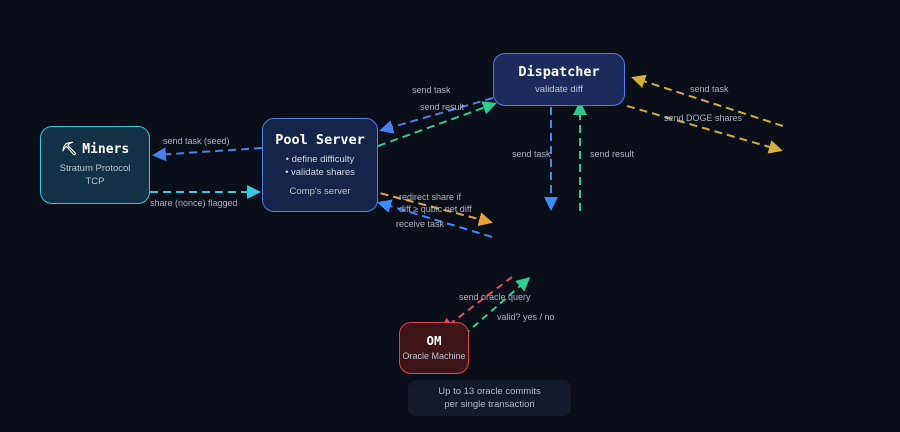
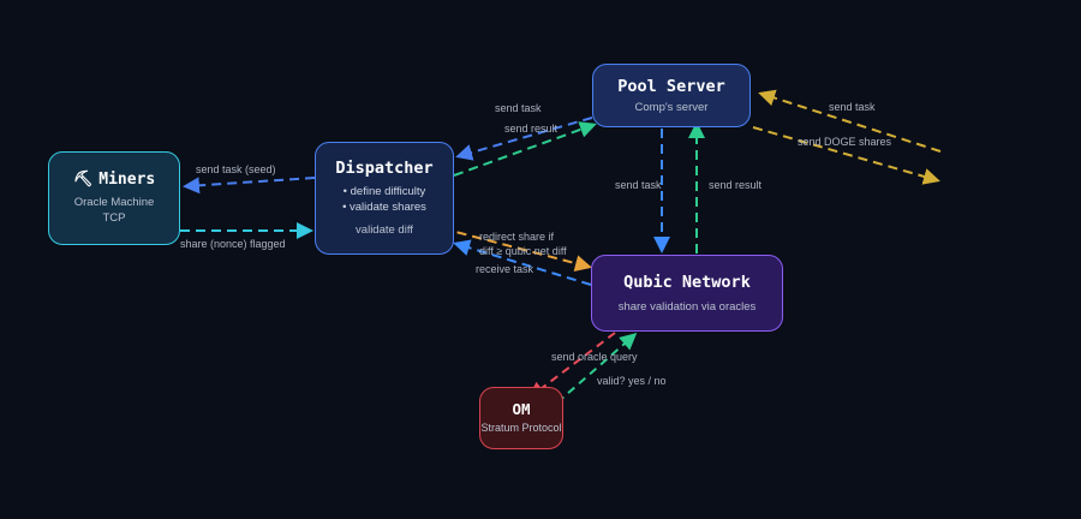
  ⛏
  Miners
- Stratum Protocol
+ Oracle Machine
  TCP
- Pool Server
+ Dispatcher
  • define difficulty
  • validate shares
- Comp's server
+ validate diff
- Dispatcher
+ Pool Server
- validate diff
+ Comp's server
+ Qubic Network
+ share validation via oracles
  OM
- Oracle Machine
+ Stratum Protocol
- Up to 13 oracle commits
- per single transaction
  send task (seed)
  share (nonce) flagged
  send task
  send result
  send task
  send DOGE shares
  send task
  send result
  redirect share if
  diff ≥ qubic net diff
  receive task
  send oracle query
  valid? yes / no
